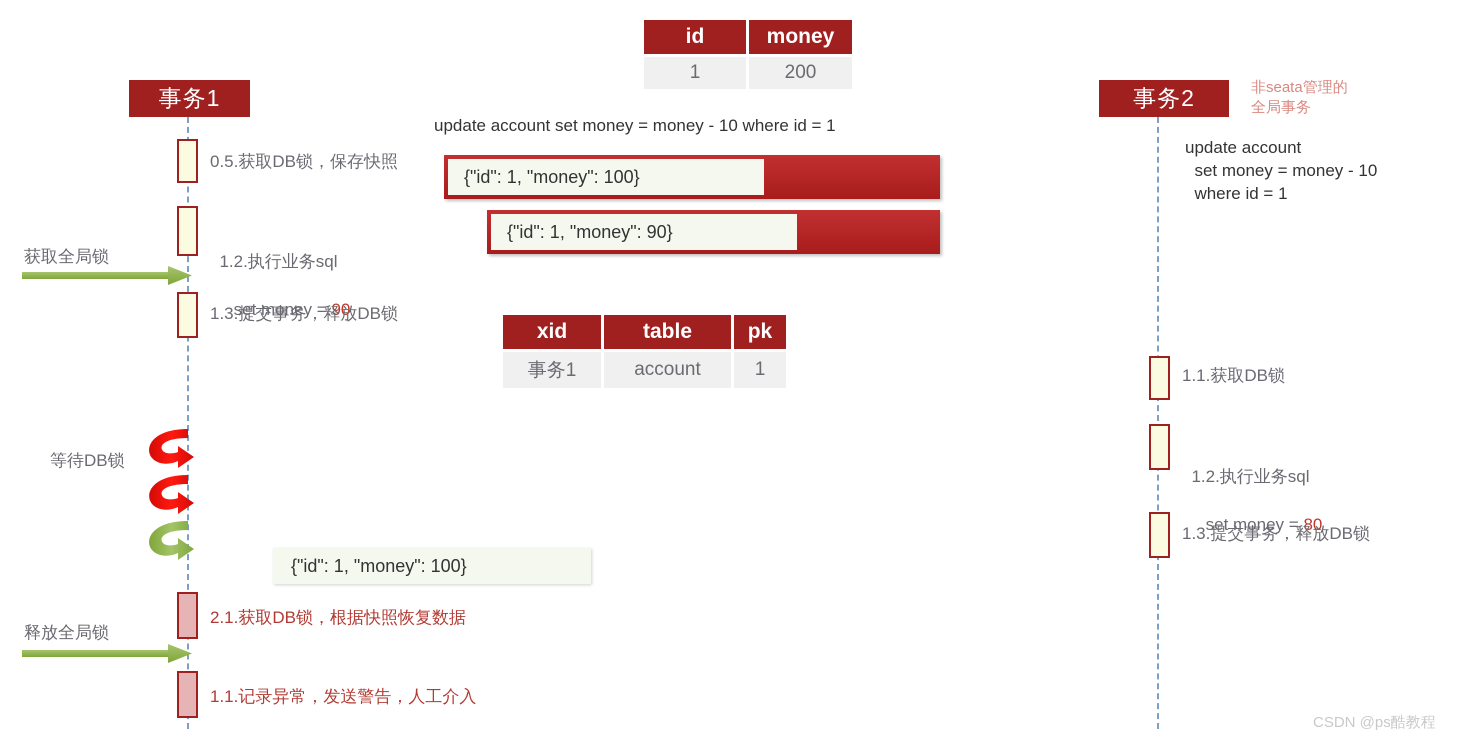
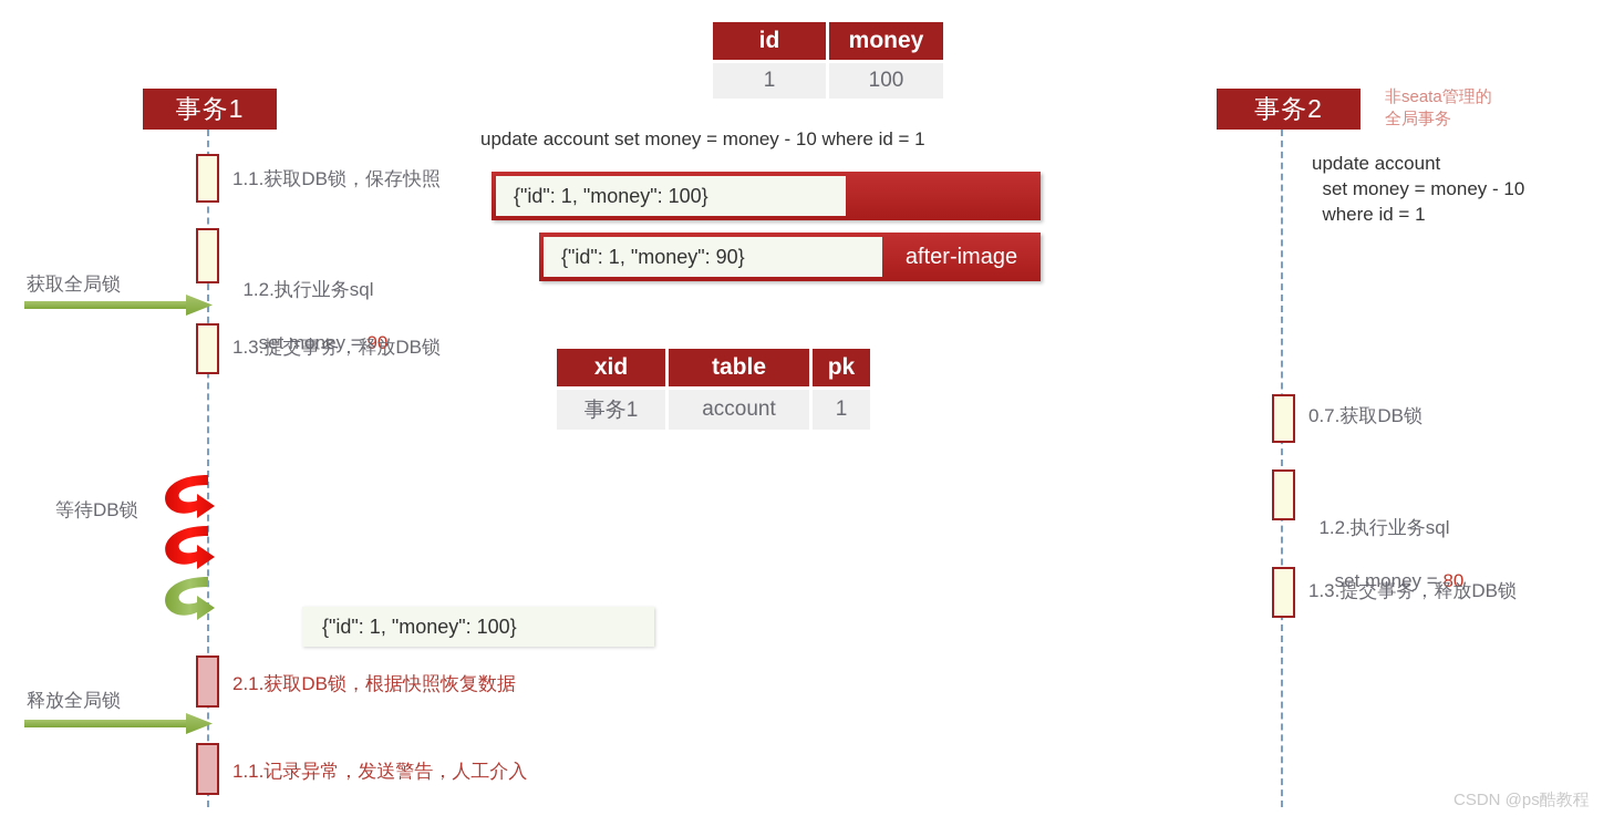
  事务1
- 0.5.获取DB锁，保存快照
+ 1.1.获取DB锁，保存快照
  1.2.执行业务sql
  set money = 90
  1.3.提交事务，释放DB锁
  2.1.获取DB锁，根据快照恢复数据
  1.1.记录异常，发送警告，人工介入
  获取全局锁
  释放全局锁
  等待DB锁
  {"id": 1, "money": 100}
  id	money
- 1	200
+ 1	100
  update account set money = money - 10 where id = 1
  {"id": 1, "money": 100}
  {"id": 1, "money": 90}
+ after-image
  xid	table	pk
  事务1	account	1
  事务2
  非seata管理的
  全局事务
  update account
  set money = money - 10
  where id = 1
- 1.1.获取DB锁
+ 0.7.获取DB锁
  1.2.执行业务sql
  set money = 80
  1.3.提交事务，释放DB锁
  CSDN @ps酷教程
